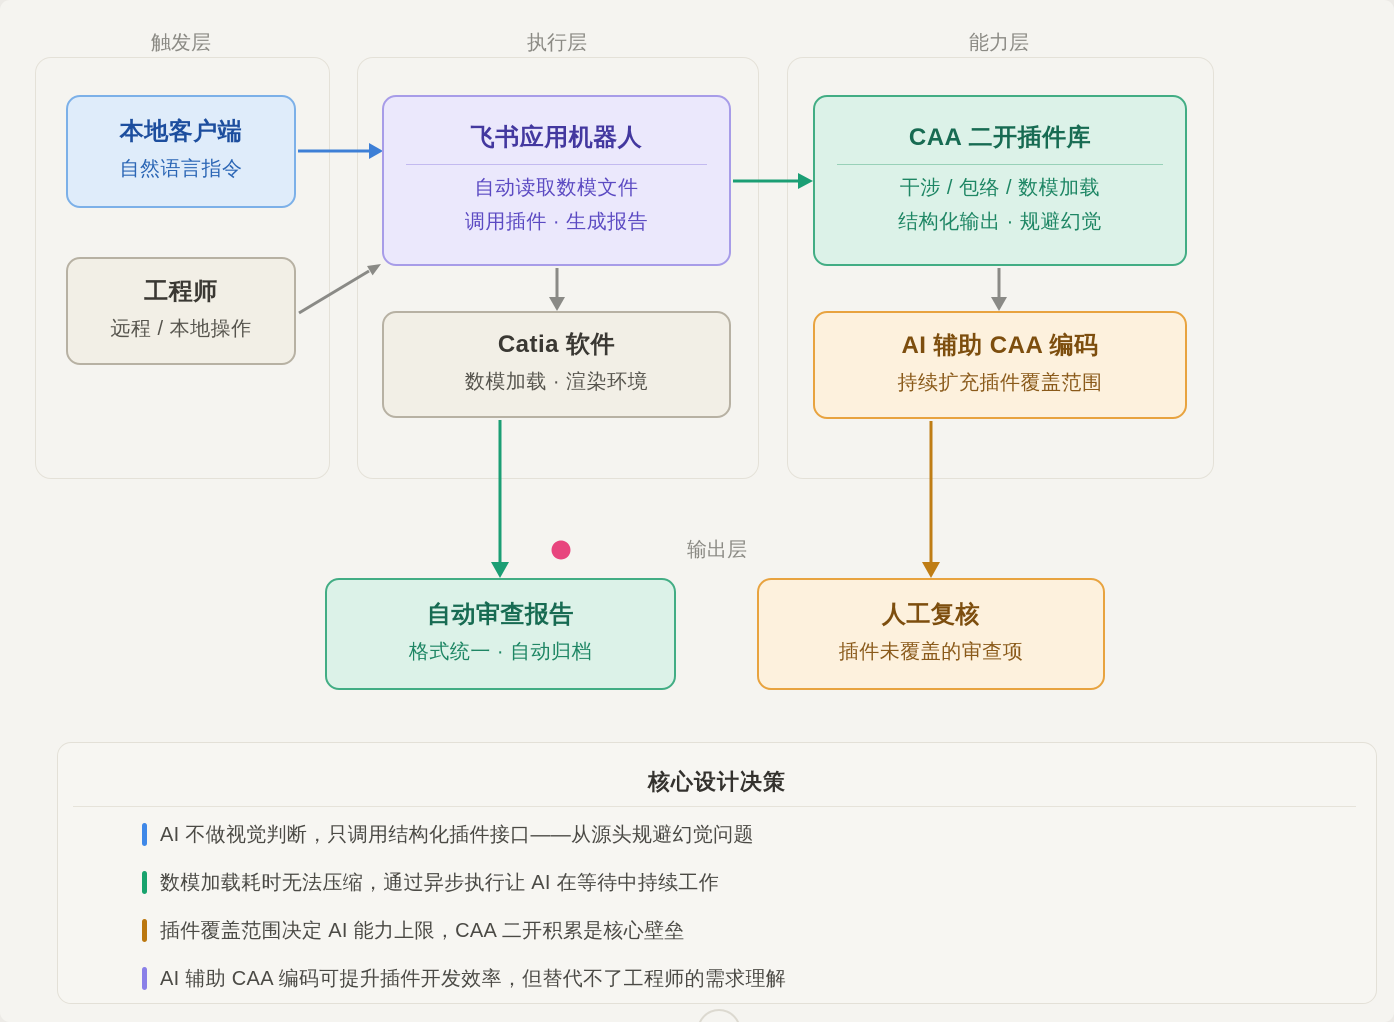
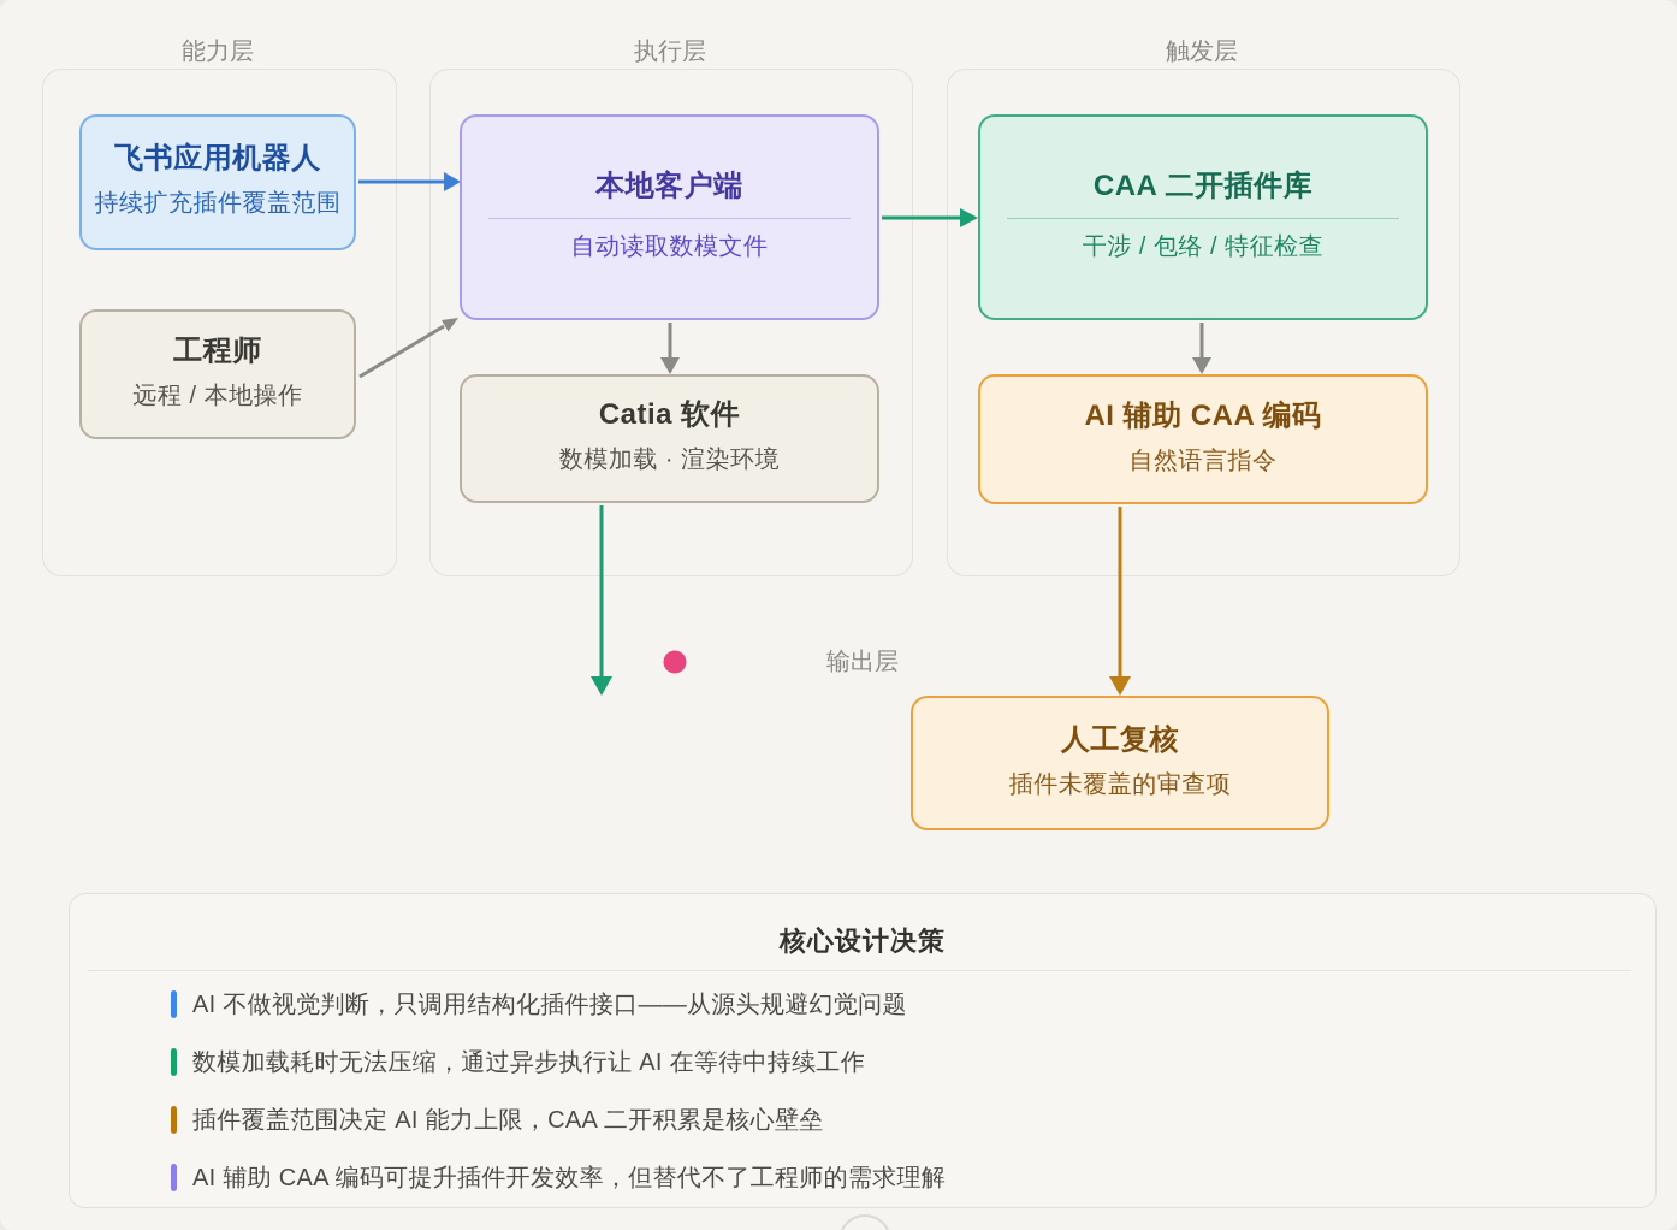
- 触发层
+ 能力层
  执行层
- 能力层
+ 触发层
  输出层
- 本地客户端
+ 飞书应用机器人
- 自然语言指令
+ 持续扩充插件覆盖范围
  工程师
  远程 / 本地操作
- 飞书应用机器人
+ 本地客户端
  自动读取数模文件
- 调用插件 · 生成报告
  Catia 软件
  数模加载 · 渲染环境
  CAA 二开插件库
- 干涉 / 包络 / 数模加载
+ 干涉 / 包络 / 特征检查
- 结构化输出 · 规避幻觉
  AI 辅助 CAA 编码
- 持续扩充插件覆盖范围
+ 自然语言指令
- 自动审查报告
- 格式统一 · 自动归档
  人工复核
  插件未覆盖的审查项
  核心设计决策
  AI 不做视觉判断，只调用结构化插件接口——从源头规避幻觉问题
  数模加载耗时无法压缩，通过异步执行让 AI 在等待中持续工作
  插件覆盖范围决定 AI 能力上限，CAA 二开积累是核心壁垒
  AI 辅助 CAA 编码可提升插件开发效率，但替代不了工程师的需求理解
